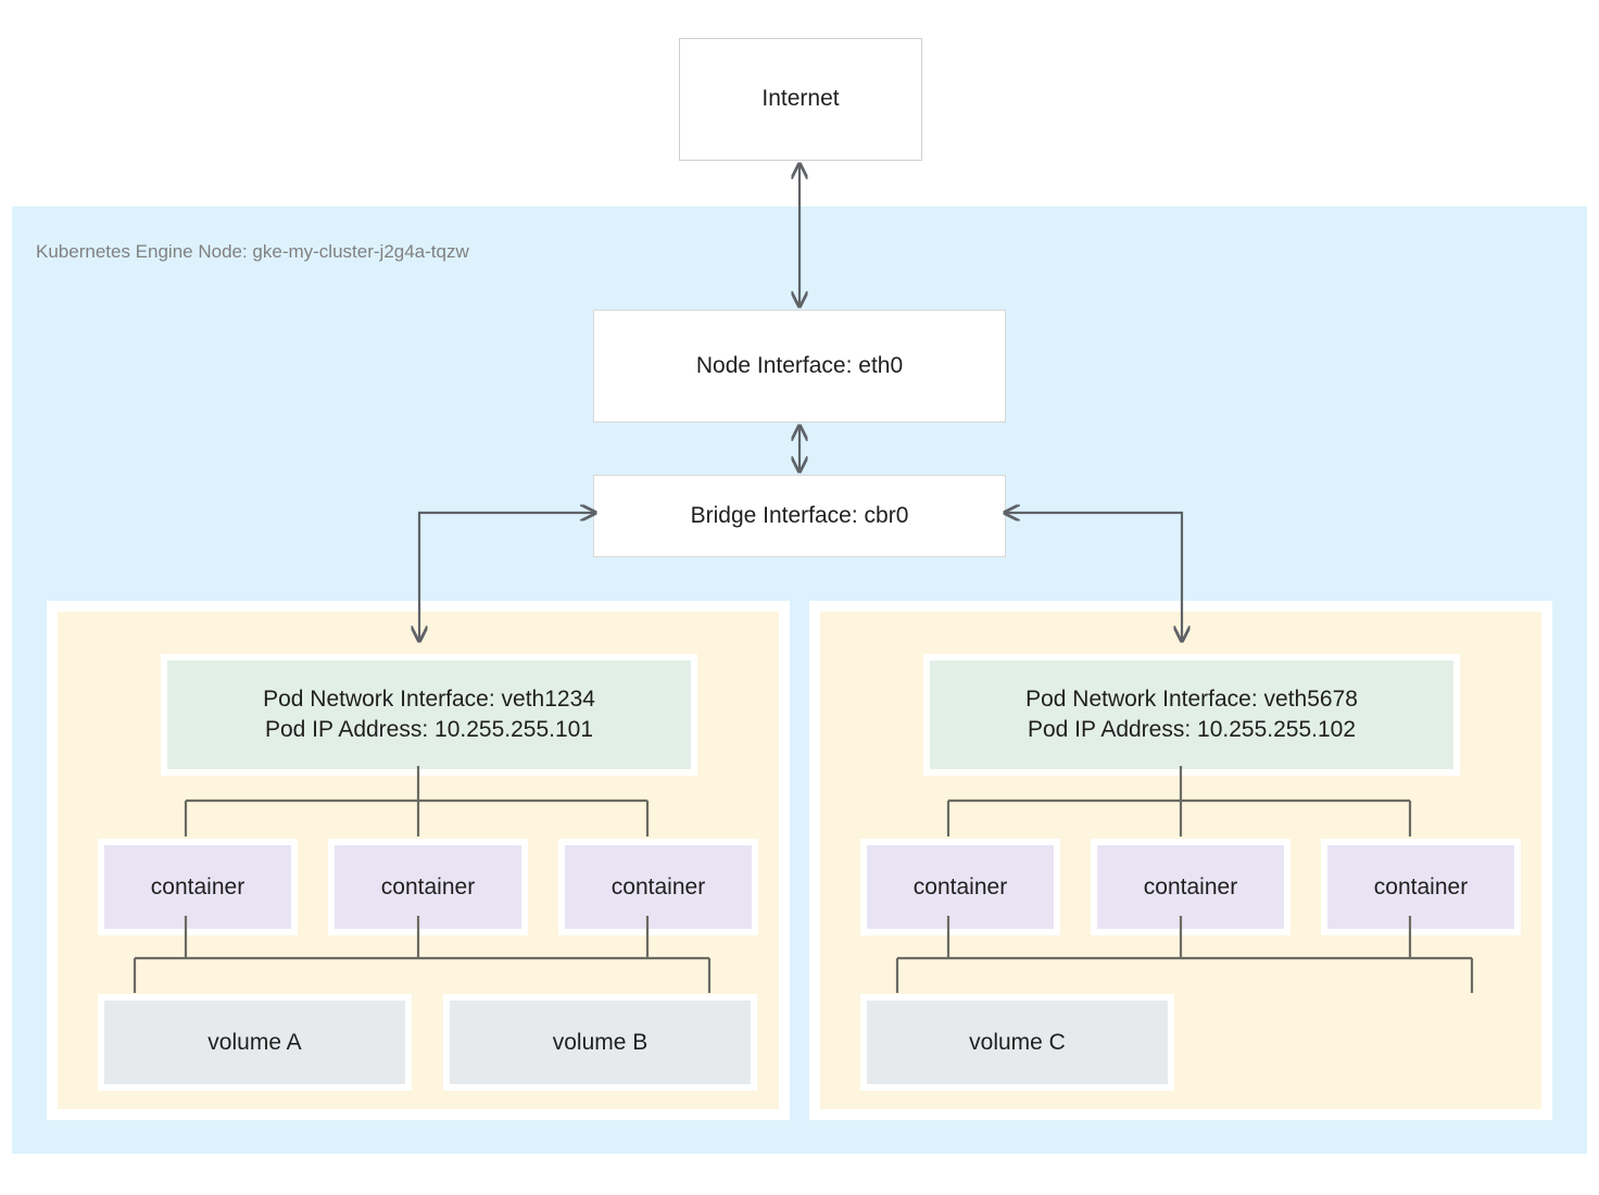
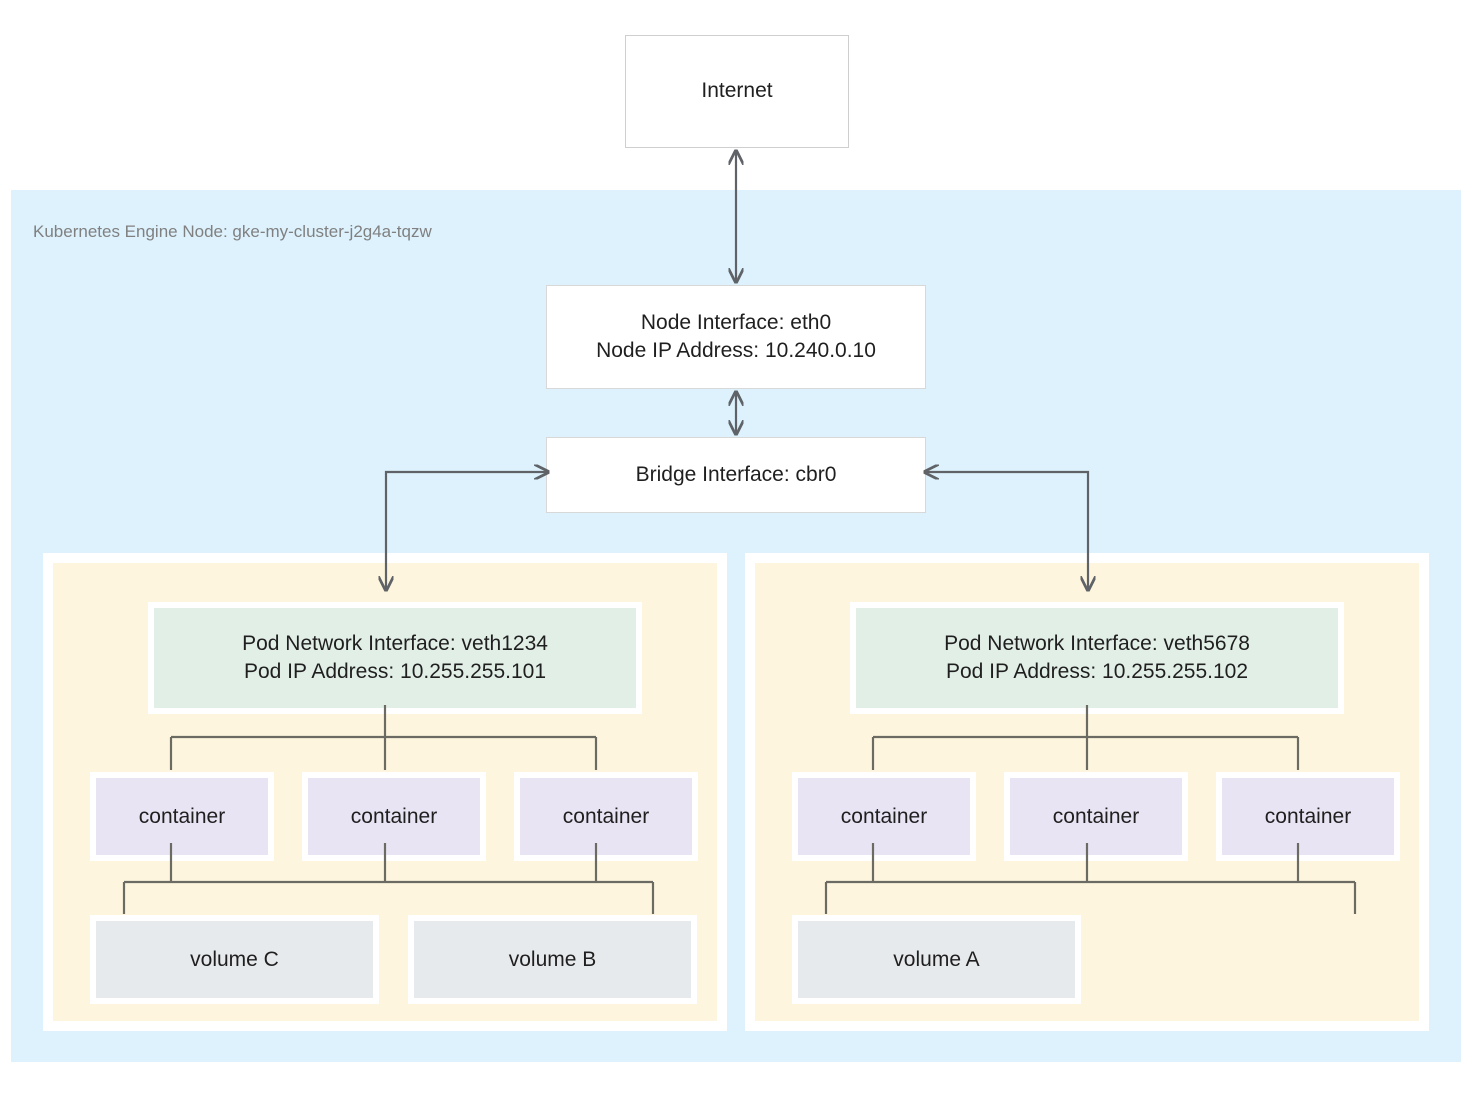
  Internet
  Kubernetes Engine Node: gke-my-cluster-j2g4a-tqzw
  Node Interface: eth0
+ Node IP Address: 10.240.0.10
  Bridge Interface: cbr0
  Pod Network Interface: veth1234
  Pod IP Address: 10.255.255.101
  container
  container
  container
- volume A
+ volume C
  volume B
  Pod Network Interface: veth5678
  Pod IP Address: 10.255.255.102
  container
  container
  container
- volume C
+ volume A
